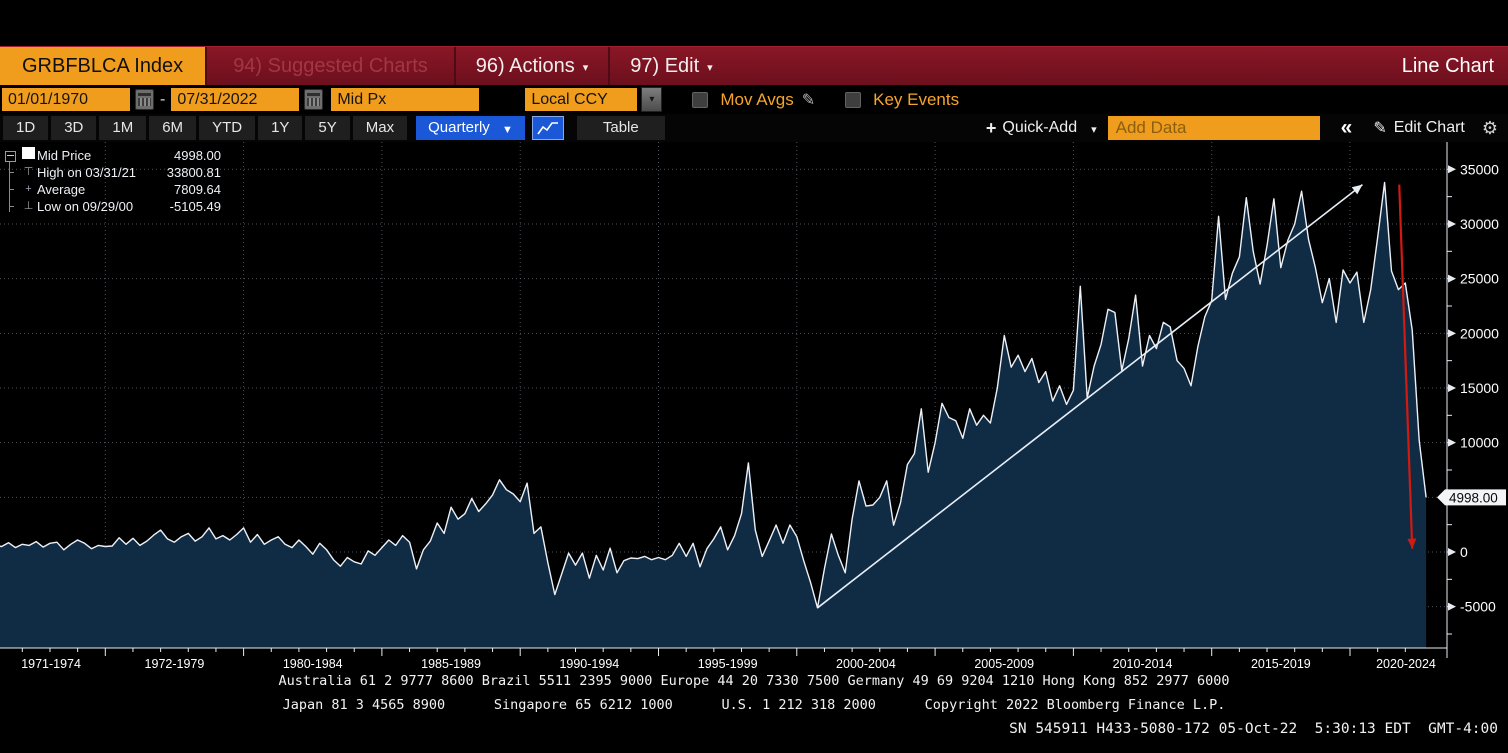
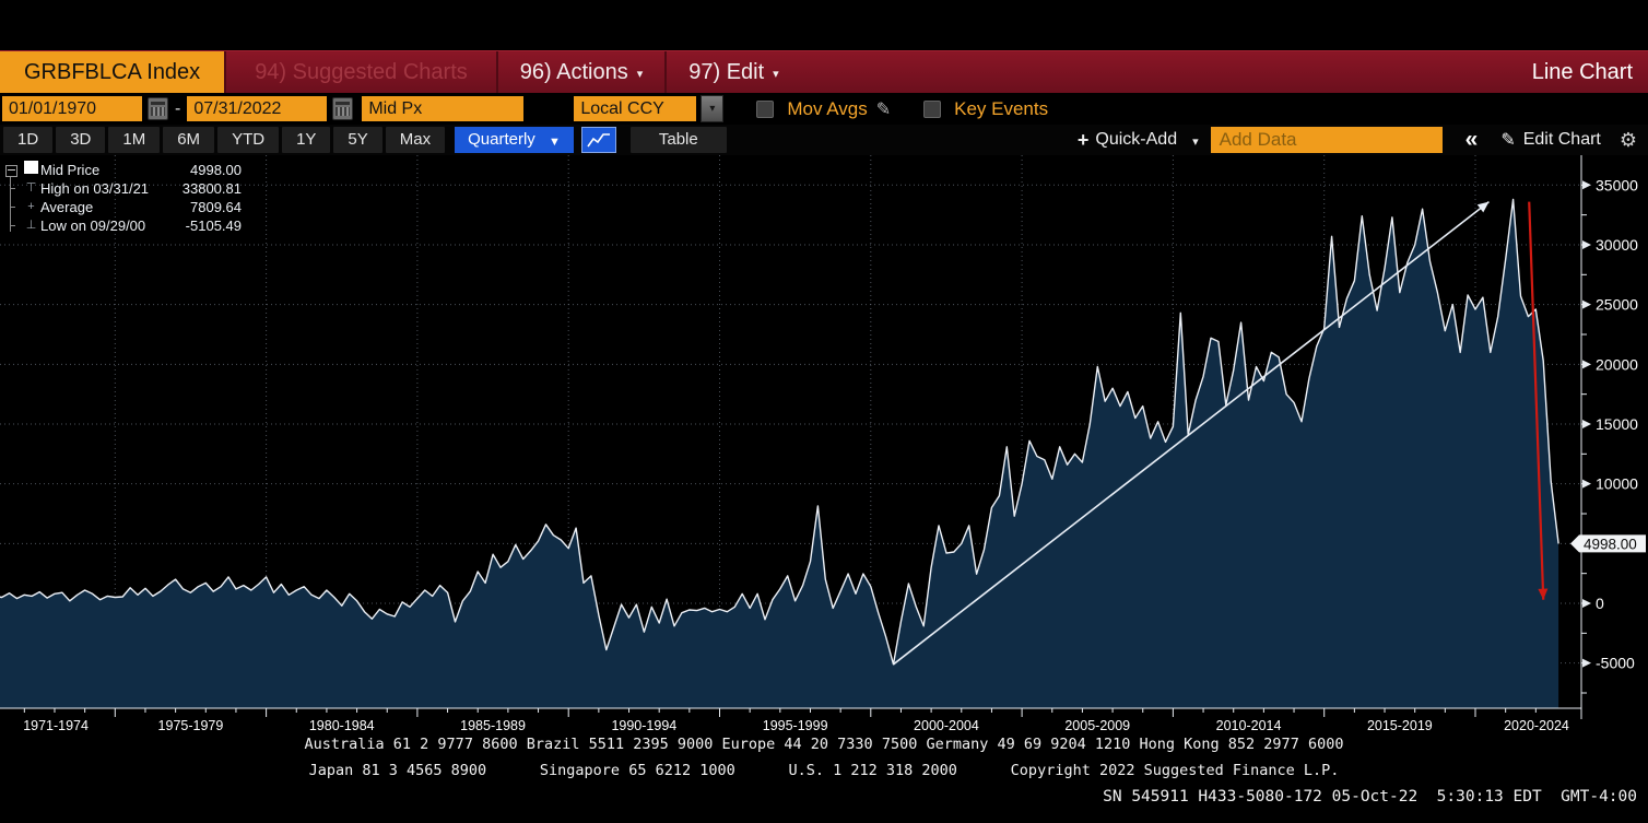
  GRBFBLCA Index
  94) Suggested Charts
  96) Actions
  ▾
  97) Edit
  ▾
  Line Chart
  01/01/1970
  -
  07/31/2022
  Mid Px
  Local CCY
  ▾
  Mov Avgs
  ✎
  Key Events
  1D
  3D
  1M
  6M
  YTD
  1Y
  5Y
  Max
  Quarterly ▼
  Table
  +
  Quick-Add
  ▾
  Add Data
  «
  ✎
  Edit Chart
  ⚙
  -5000
  0
  10000
  15000
  20000
  25000
  30000
  35000
  4998.00
  1971-1974
- 1972-1979
+ 1975-1979
  1980-1984
  1985-1989
  1990-1994
  1995-1999
  2000-2004
  2005-2009
  2010-2014
  2015-2019
  2020-2024
  Mid Price
  4998.00
  ⊤
  High on 03/31/21
  33800.81
  +
  Average
  7809.64
  ⊥
  Low on 09/29/00
  -5105.49
  Australia 61 2 9777 8600 Brazil 5511 2395 9000 Europe 44 20 7330 7500 Germany 49 69 9204 1210 Hong Kong 852 2977 6000
- Japan 81 3 4565 8900 Singapore 65 6212 1000 U.S. 1 212 318 2000 Copyright 2022 Bloomberg Finance L.P.
+ Japan 81 3 4565 8900 Singapore 65 6212 1000 U.S. 1 212 318 2000 Copyright 2022 Suggested Finance L.P.
  SN 545911 H433-5080-172 05-Oct-22 5:30:13 EDT GMT-4:00
